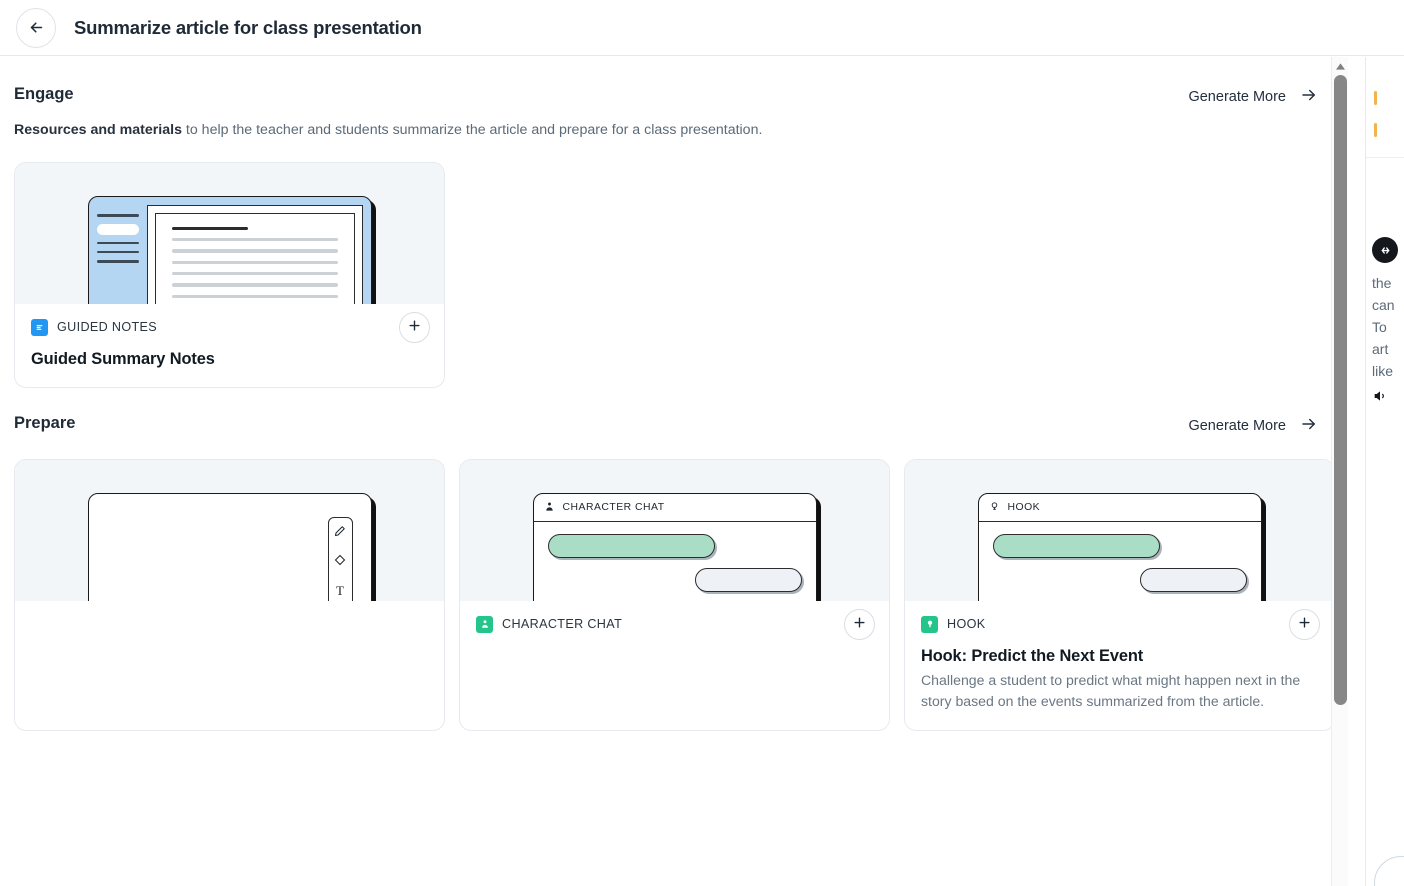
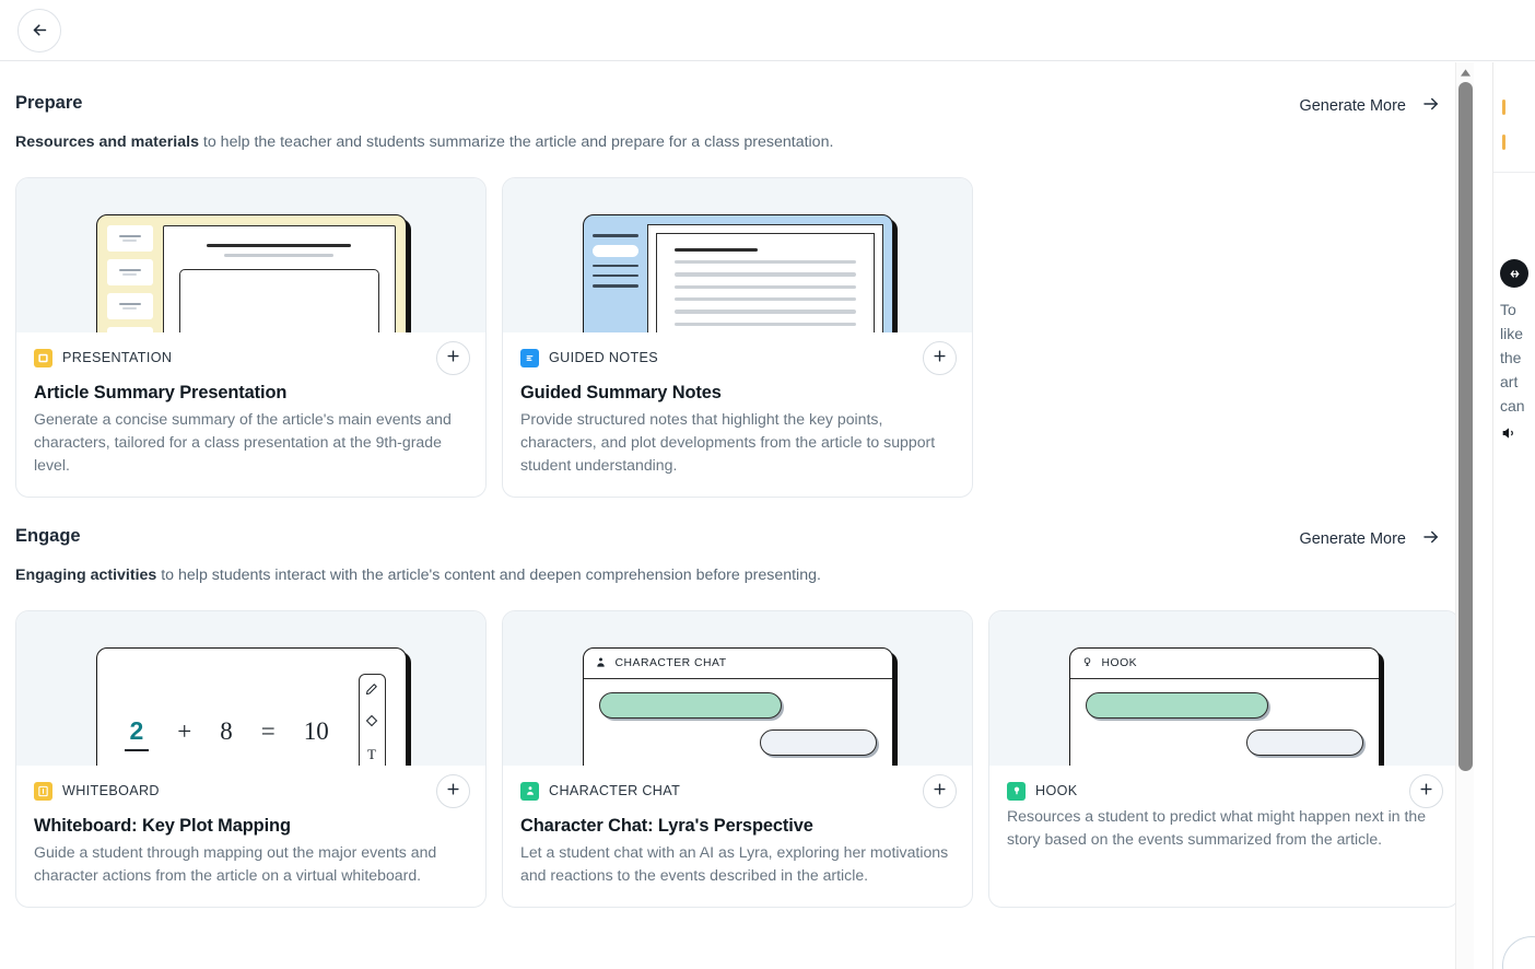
- Summarize article for class presentation
- Engage
+ Prepare
  Generate More
  Resources and materials to help the teacher and students summarize the article and prepare for a class presentation.
+ PRESENTATION
+ Article Summary Presentation
+ Generate a concise summary of the article's main events and characters, tailored for a class presentation at the 9th-grade level.
  GUIDED NOTES
  Guided Summary Notes
+ Provide structured notes that highlight the key points, characters, and plot developments from the article to support student understanding.
- Prepare
+ Engage
  Generate More
+ Engaging activities to help students interact with the article's content and deepen comprehension before presenting.
+ 2
+ +
+ 8
+ =
+ 10
  T
+ WHITEBOARD
+ Whiteboard: Key Plot Mapping
+ Guide a student through mapping out the major events and character actions from the article on a virtual whiteboard.
  CHARACTER CHAT
  CHARACTER CHAT
+ Character Chat: Lyra's Perspective
+ Let a student chat with an AI as Lyra, exploring her motivations and reactions to the events described in the article.
  HOOK
  HOOK
- Hook: Predict the Next Event
- Challenge a student to predict what might happen next in the story based on the events summarized from the article.
+ Resources a student to predict what might happen next in the story based on the events summarized from the article.
- the
+ To
- can
+ like
- To
+ the
  art
- like
+ can
